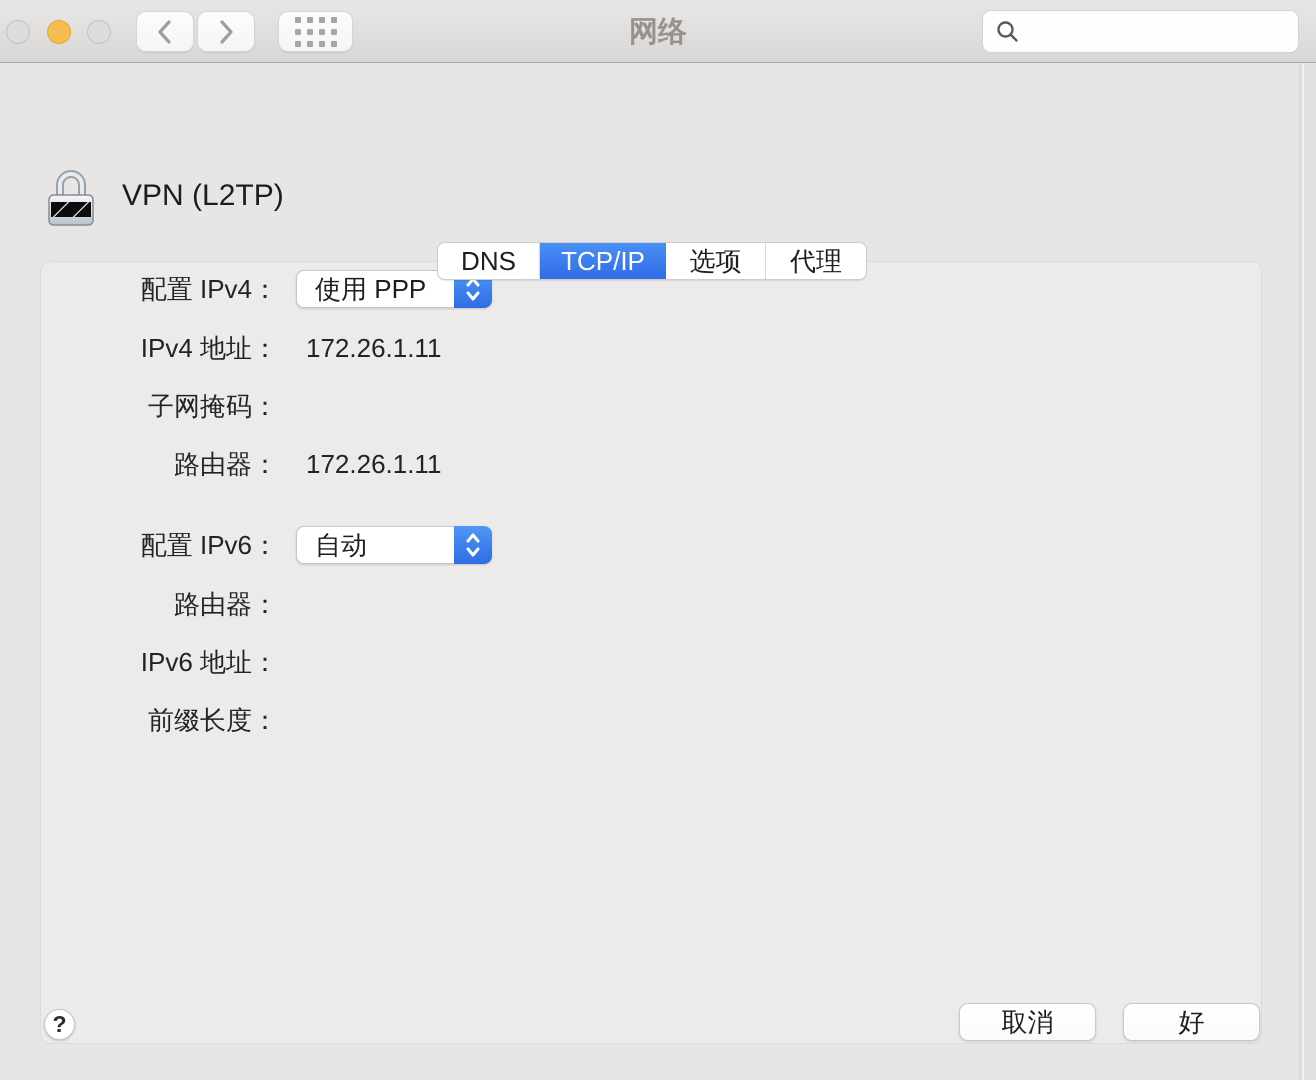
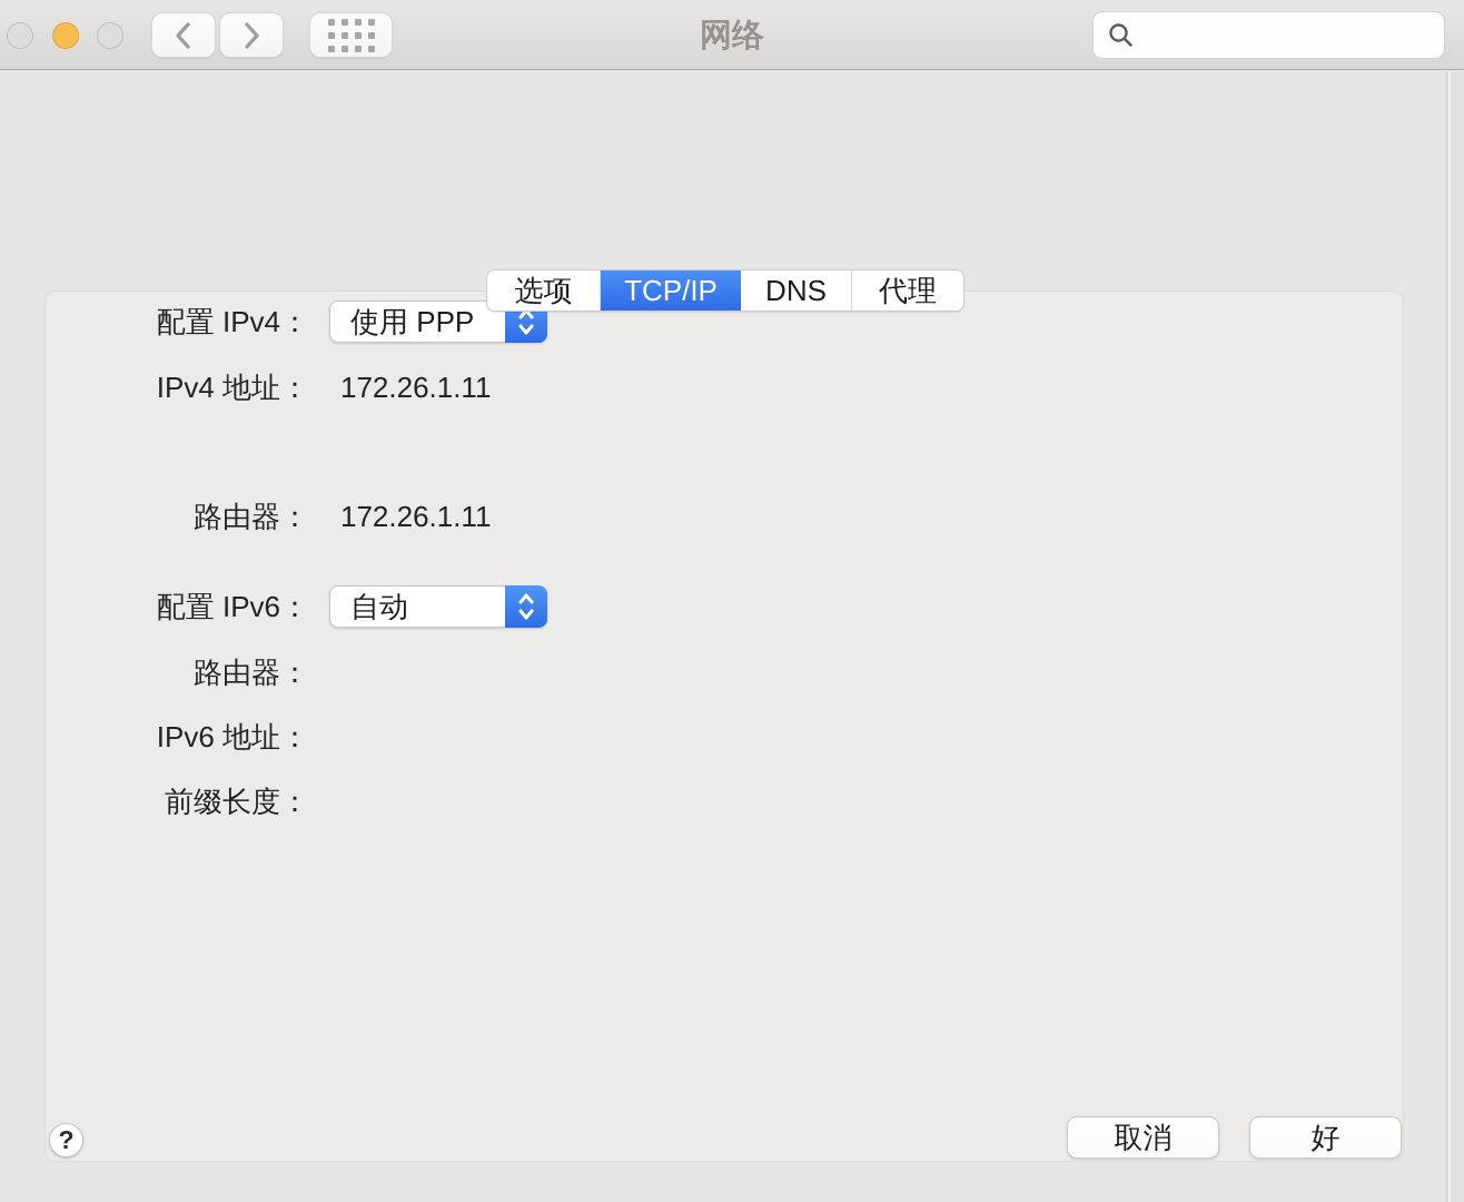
  网络
- VPN (L2TP)
- DNS
+ 选项
  TCP/IP
- 选项
+ DNS
  代理
  配置 IPv4：
  使用 PPP
  IPv4 地址：
  172.26.1.11
- 子网掩码：
  路由器：
  172.26.1.11
  配置 IPv6：
  自动
  路由器：
  IPv6 地址：
  前缀长度：
  ?
  取消
  好
